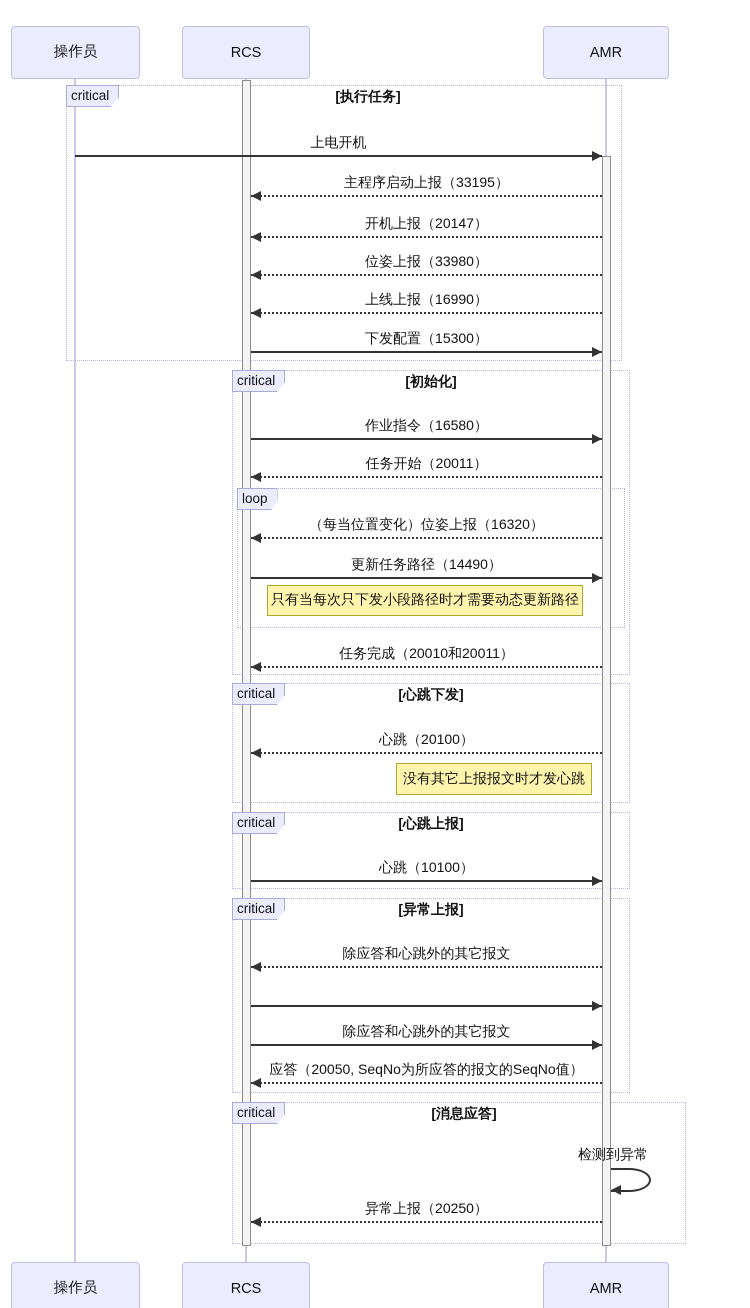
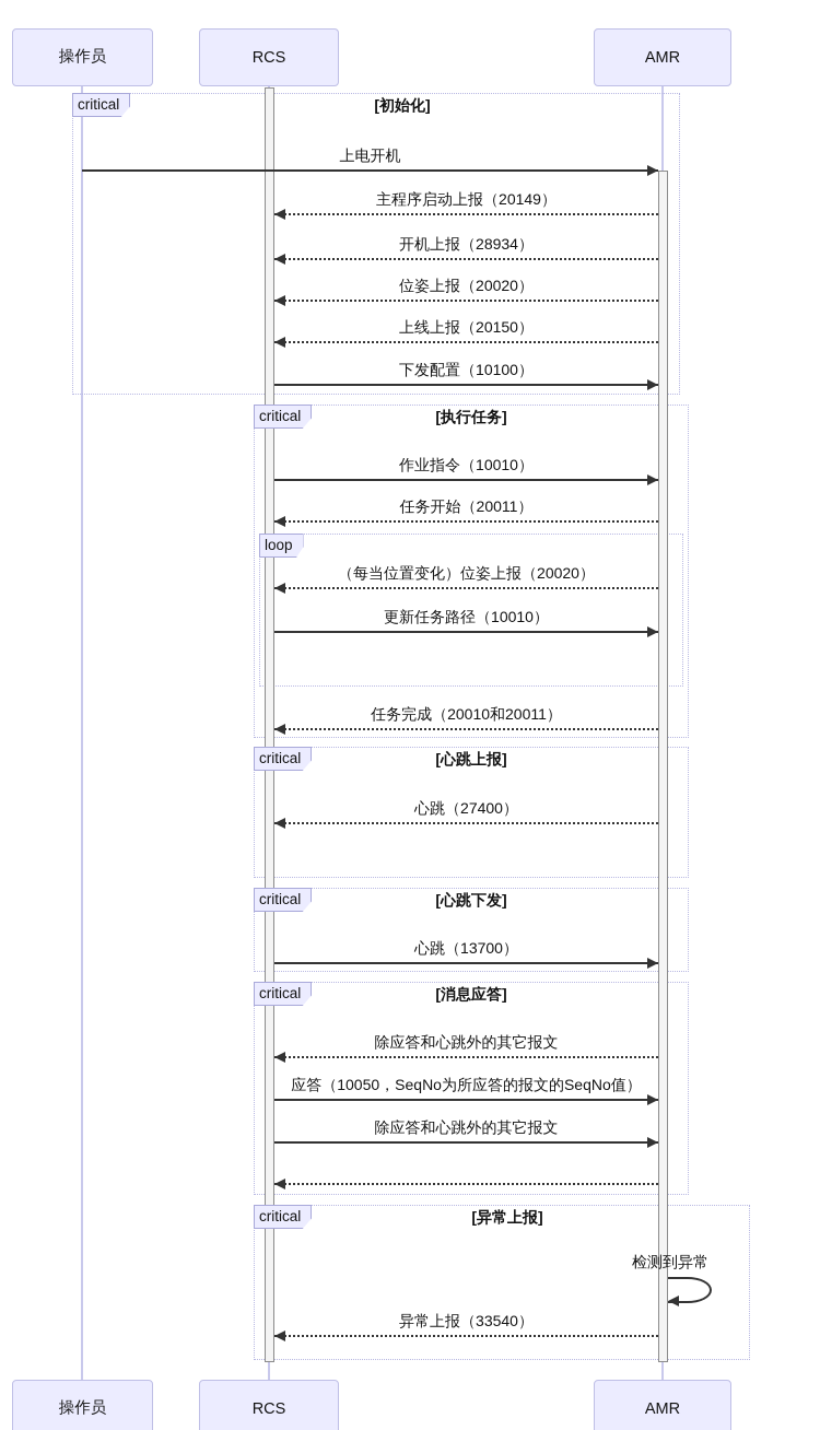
  critical
- [执行任务]
+ [初始化]
  critical
- [初始化]
+ [执行任务]
  loop
  critical
- [心跳下发]
+ [心跳上报]
  critical
- [心跳上报]
+ [心跳下发]
  critical
- [异常上报]
+ [消息应答]
  critical
- [消息应答]
+ [异常上报]
  上电开机
- 主程序启动上报（33195）
+ 主程序启动上报（20149）
- 开机上报（20147）
+ 开机上报（28934）
- 位姿上报（33980）
+ 位姿上报（20020）
- 上线上报（16990）
+ 上线上报（20150）
- 下发配置（15300）
+ 下发配置（10100）
- 作业指令（16580）
+ 作业指令（10010）
  任务开始（20011）
- （每当位置变化）位姿上报（16320）
+ （每当位置变化）位姿上报（20020）
- 更新任务路径（14490）
+ 更新任务路径（10010）
  任务完成（20010和20011）
- 心跳（20100）
+ 心跳（27400）
- 心跳（10100）
+ 心跳（13700）
  除应答和心跳外的其它报文
+ 应答（10050，SeqNo为所应答的报文的SeqNo值）
  除应答和心跳外的其它报文
- 应答（20050, SeqNo为所应答的报文的SeqNo值）
- 异常上报（20250）
+ 异常上报（33540）
- 只有当每次只下发小段路径时才需要动态更新路径
- 没有其它上报报文时才发心跳
  检测到异常
  操作员
  操作员
  RCS
  RCS
  AMR
  AMR
